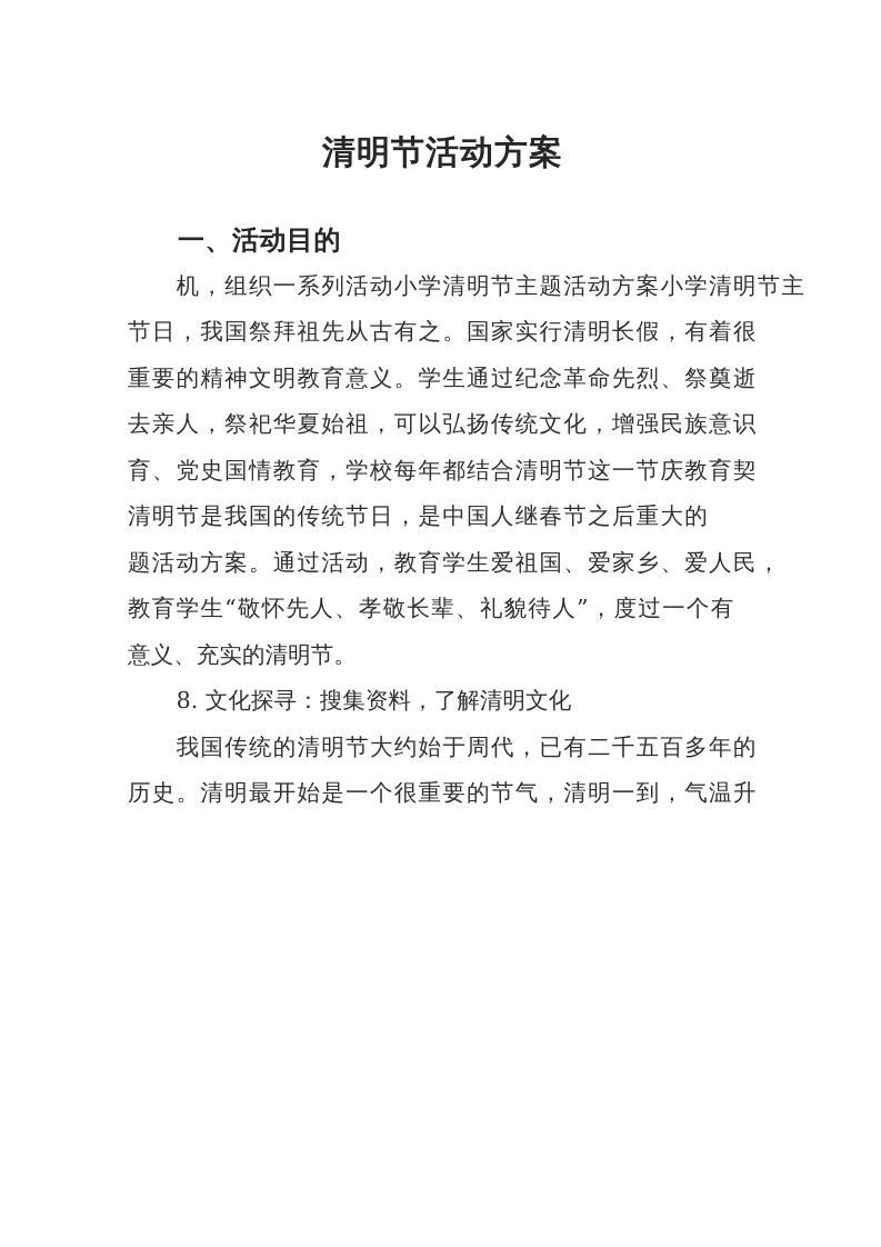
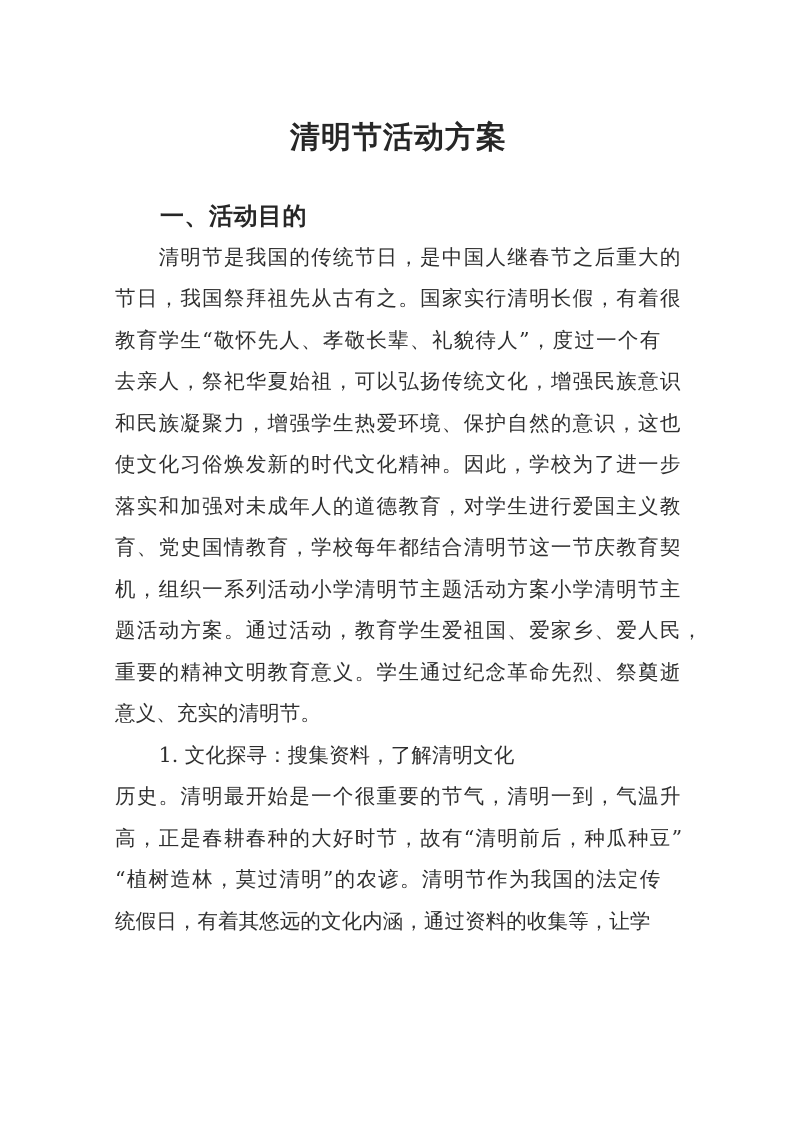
  清明节活动方案
  一、活动目的
- 机，组织一系列活动小学清明节主题活动方案小学清明节主
+ 清明节是我国的传统节日，是中国人继春节之后重大的
  节日，我国祭拜祖先从古有之。国家实行清明长假，有着很
- 重要的精神文明教育意义。学生通过纪念革命先烈、祭奠逝
+ 教育学生“敬怀先人、孝敬长辈、礼貌待人”，度过一个有
  去亲人，祭祀华夏始祖，可以弘扬传统文化，增强民族意识
+ 和民族凝聚力，增强学生热爱环境、保护自然的意识，这也
+ 使文化习俗焕发新的时代文化精神。因此，学校为了进一步
+ 落实和加强对未成年人的道德教育，对学生进行爱国主义教
  育、党史国情教育，学校每年都结合清明节这一节庆教育契
- 清明节是我国的传统节日，是中国人继春节之后重大的
+ 机，组织一系列活动小学清明节主题活动方案小学清明节主
  题活动方案。通过活动，教育学生爱祖国、爱家乡、爱人民，
- 教育学生“敬怀先人、孝敬长辈、礼貌待人”，度过一个有
+ 重要的精神文明教育意义。学生通过纪念革命先烈、祭奠逝
  意义、充实的清明节。
- 8. 文化探寻：搜集资料，了解清明文化
+ 1. 文化探寻：搜集资料，了解清明文化
- 我国传统的清明节大约始于周代，已有二千五百多年的
  历史。清明最开始是一个很重要的节气，清明一到，气温升
+ 高，正是春耕春种的大好时节，故有“清明前后，种瓜种豆”
+ “植树造林，莫过清明”的农谚。清明节作为我国的法定传
+ 统假日，有着其悠远的文化内涵，通过资料的收集等，让学
